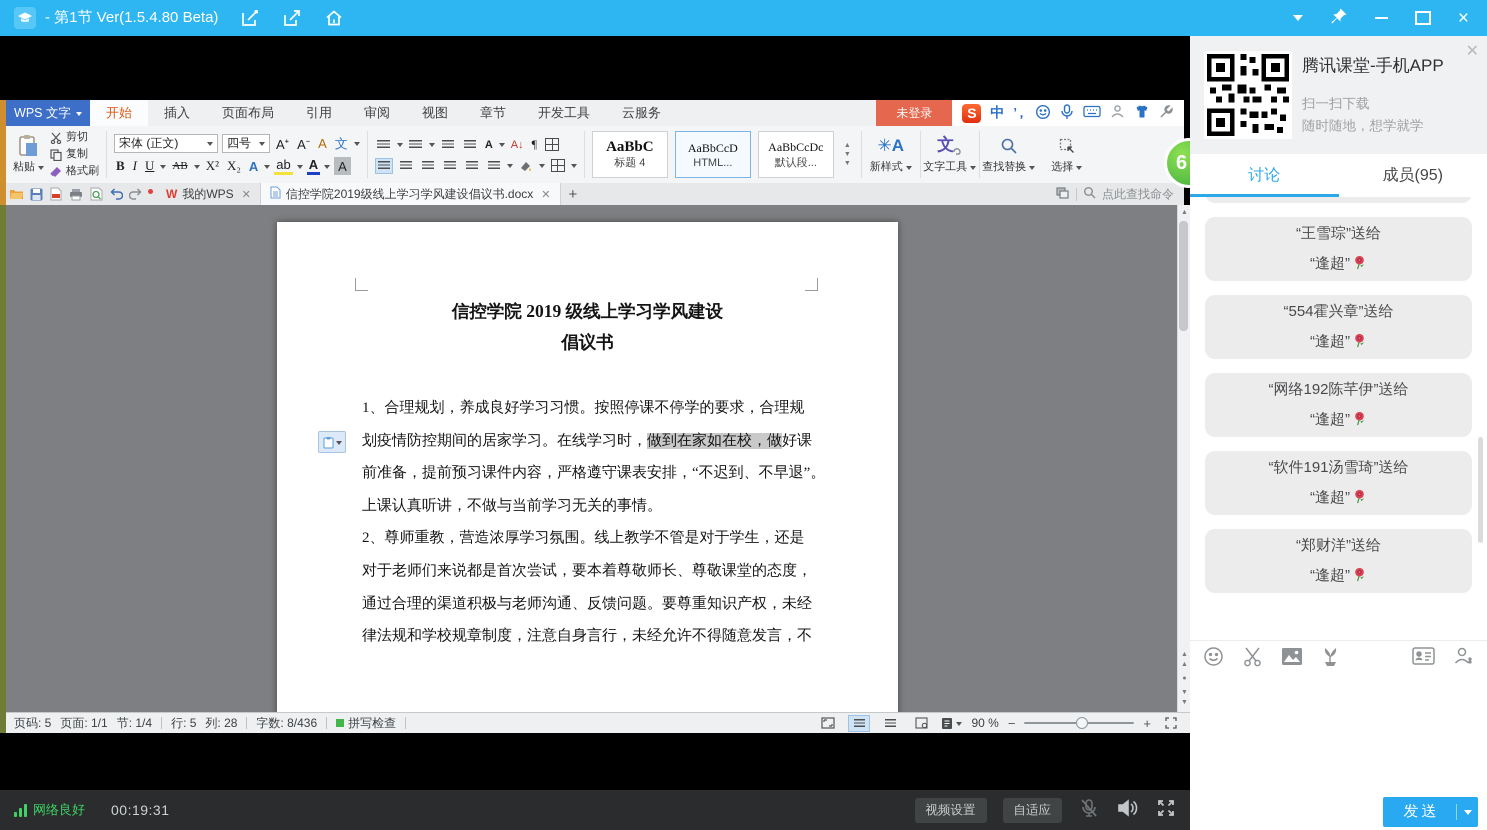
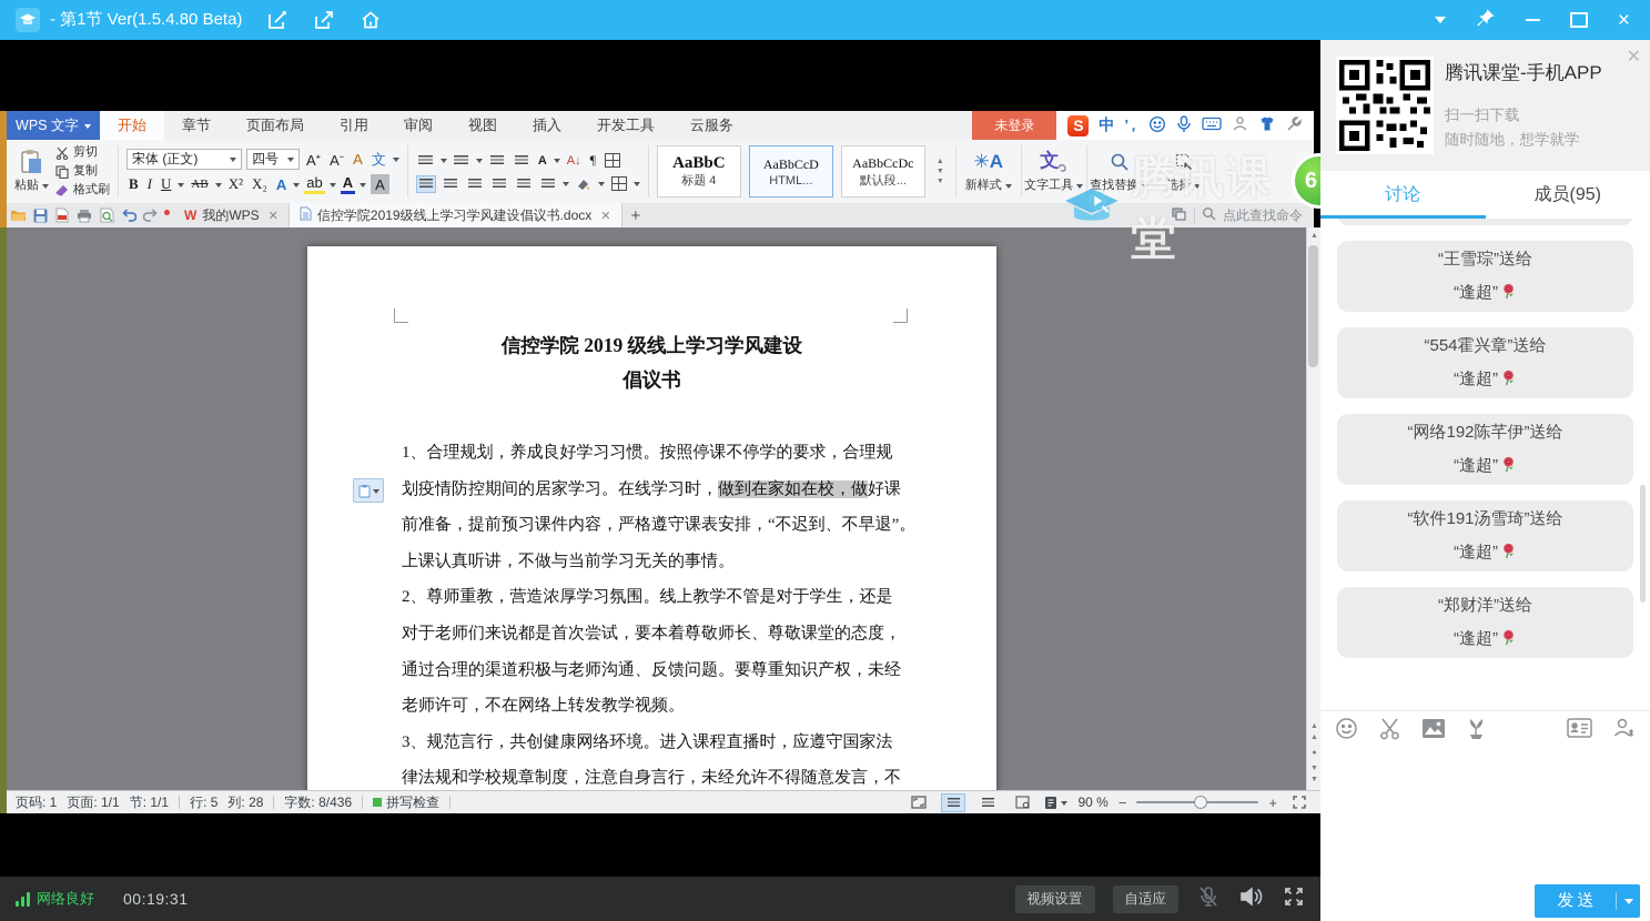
  - 第1节 Ver(1.5.4.80 Beta)
  ×
  WPS 文字
  开始
- 插入
+ 章节
  页面布局
  引用
  审阅
  视图
- 章节
+ 插入
  开发工具
  云服务
  未登录
  S
  中
  ’，
  粘贴
  剪切
  复制
  格式刷
  宋体 (正文)
  四号
  A⁺
  A⁻
  A
  文
  B
  I
  U
  AB
  X²
  X₂
  A
  ab
  A
  A
  A
  A↓
  ¶
  AaBbC
  标题 4
  AaBbCcD
  HTML...
  AaBbCcDc
  默认段...
  ✳A
  新样式
  文
  文字工具
  查找替换
  选择
+ 腾讯课堂
  6
  W
  我的WPS
  ✕
  信控学院2019级线上学习学风建设倡议书.docx
  ✕
  +
  点此查找命令
  信控学院 2019 级线上学习学风建设
  倡议书
  1、合理规划，养成良好学习习惯。按照停课不停学的要求，合理规
  划疫情防控期间的居家学习。在线学习时，做到在家如在校，做好课
  前准备，提前预习课件内容，严格遵守课表安排，“不迟到、不早退”。
  上课认真听讲，不做与当前学习无关的事情。
  2、尊师重教，营造浓厚学习氛围。线上教学不管是对于学生，还是
  对于老师们来说都是首次尝试，要本着尊敬师长、尊敬课堂的态度，
  通过合理的渠道积极与老师沟通、反馈问题。要尊重知识产权，未经
+ 老师许可，不在网络上转发教学视频。
+ 3、规范言行，共创健康网络环境。进入课程直播时，应遵守国家法
  律法规和学校规章制度，注意自身言行，未经允许不得随意发言，不
- 页码: 5
+ 页码: 1
  页面: 1/1
- 节: 1/4
+ 节: 1/1
  行: 5
  列: 28
  字数: 8/436
  拼写检查
  90 %
  −
  +
  网络良好
  00:19:31
  视频设置
  自适应
  ✕
  腾讯课堂-手机APP
  扫一扫下载
  随时随地，想学就学
  讨论
  成员(95)
  “王雪琮”送给
  “逢超”
  “554霍兴章”送给
  “逢超”
  “网络192陈芊伊”送给
  “逢超”
  “软件191汤雪琦”送给
  “逢超”
  “郑财洋”送给
  “逢超”
  发送
